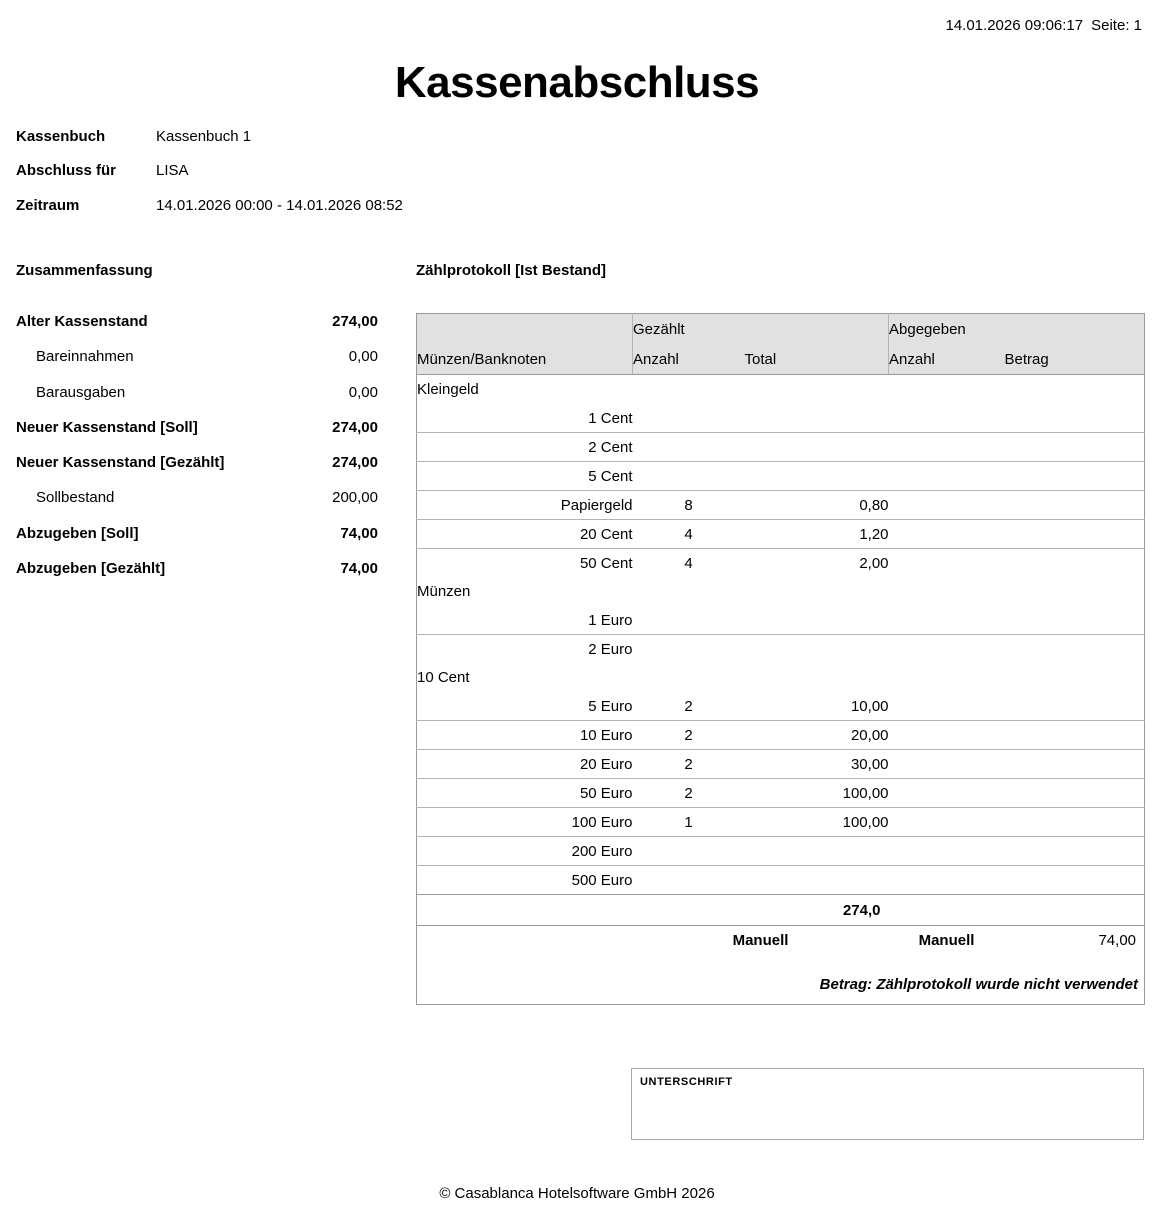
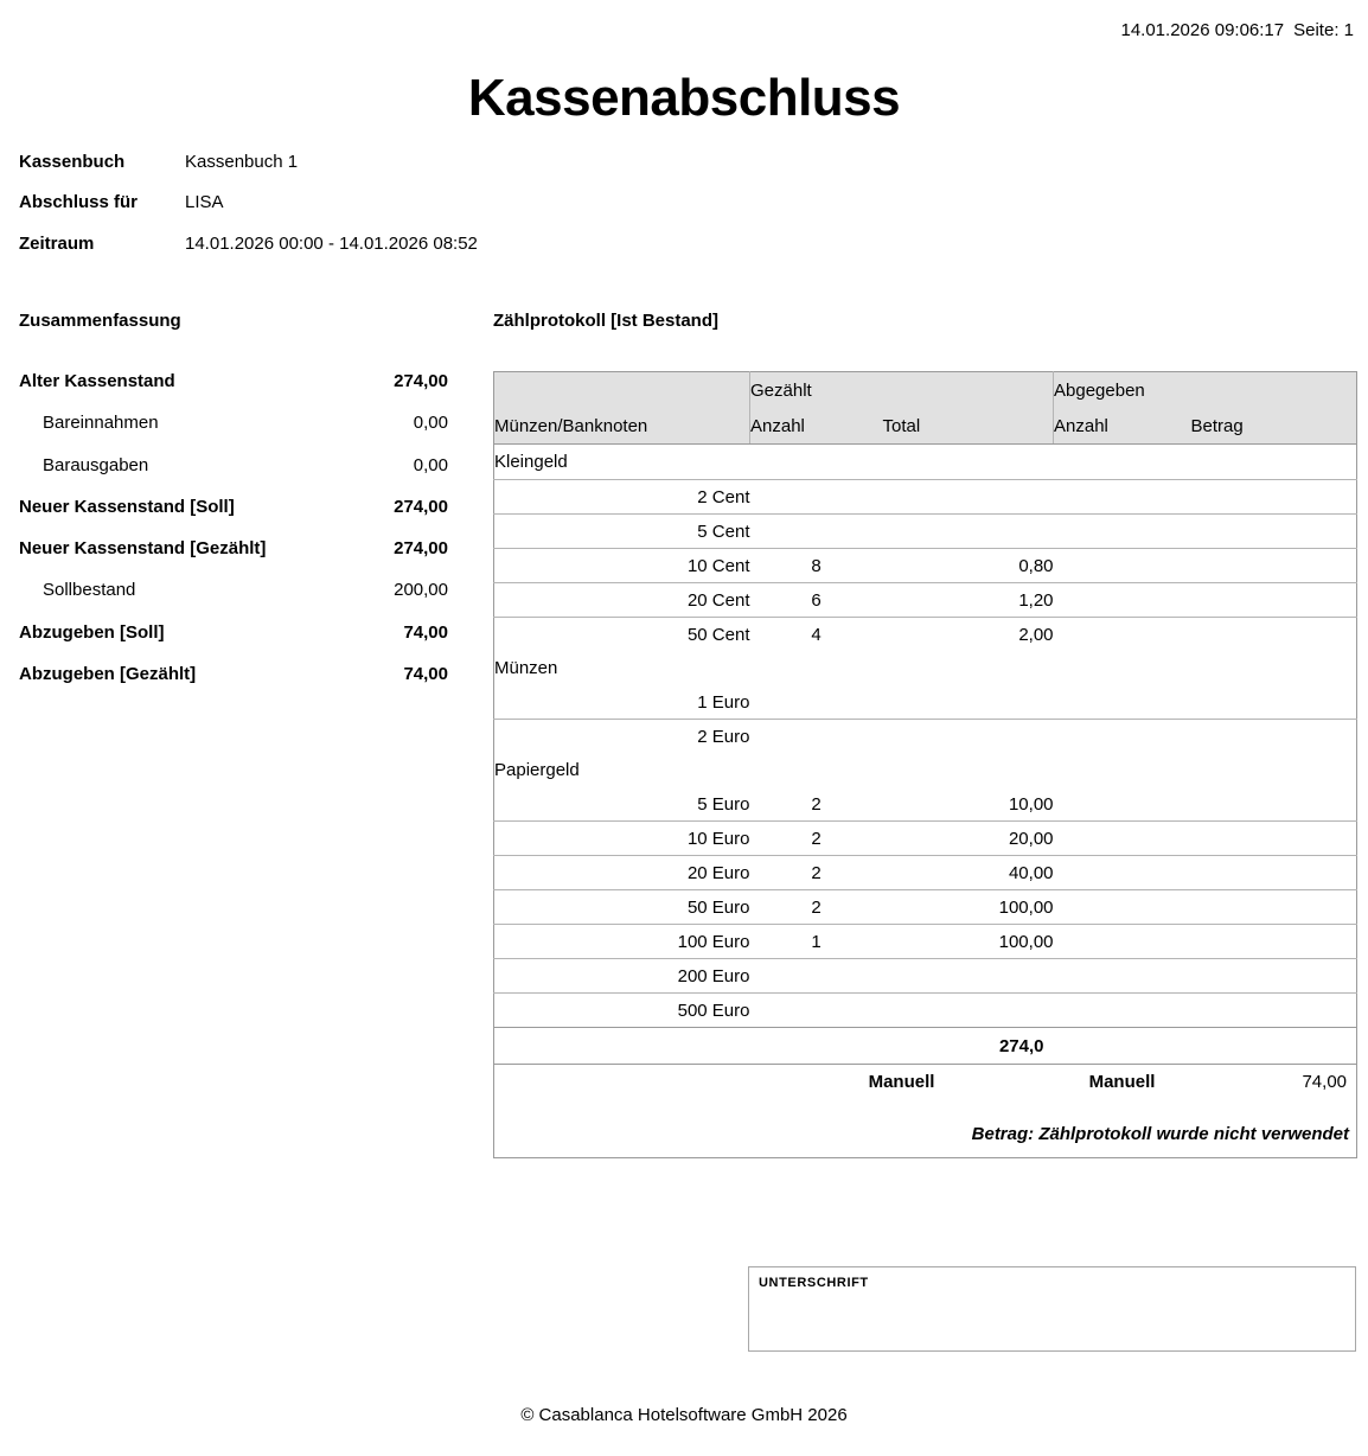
  14.01.2026 09:06:17 Seite: 1
  Kassenabschluss
  Kassenbuch
  Kassenbuch 1
  Abschluss für
  LISA
  Zeitraum
  14.01.2026 00:00 - 14.01.2026 08:52
  Zusammenfassung
  Alter Kassenstand
  274,00
  Bareinnahmen
  0,00
  Barausgaben
  0,00
  Neuer Kassenstand [Soll]
  274,00
  Neuer Kassenstand [Gezählt]
  274,00
  Sollbestand
  200,00
  Abzugeben [Soll]
  74,00
  Abzugeben [Gezählt]
  74,00
  Zählprotokoll [Ist Bestand]
  	Gezählt	Abgegeben
  Münzen/Banknoten	Anzahl	Total	Anzahl	Betrag
  Kleingeld
- 1 Cent
  2 Cent
  5 Cent
- Papiergeld	8	0,80
+ 10 Cent	8	0,80
- 20 Cent	4	1,20
+ 20 Cent	6	1,20
  50 Cent	4	2,00
  Münzen
  1 Euro
  2 Euro
- 10 Cent
+ Papiergeld
  5 Euro	2	10,00
  10 Euro	2	20,00
- 20 Euro	2	30,00
+ 20 Euro	2	40,00
  50 Euro	2	100,00
  100 Euro	1	100,00
  200 Euro
  500 Euro
  		274,0
  	Manuell	Manuell	74,00
  Betrag: Zählprotokoll wurde nicht verwendet
  UNTERSCHRIFT
  © Casablanca Hotelsoftware GmbH 2026
